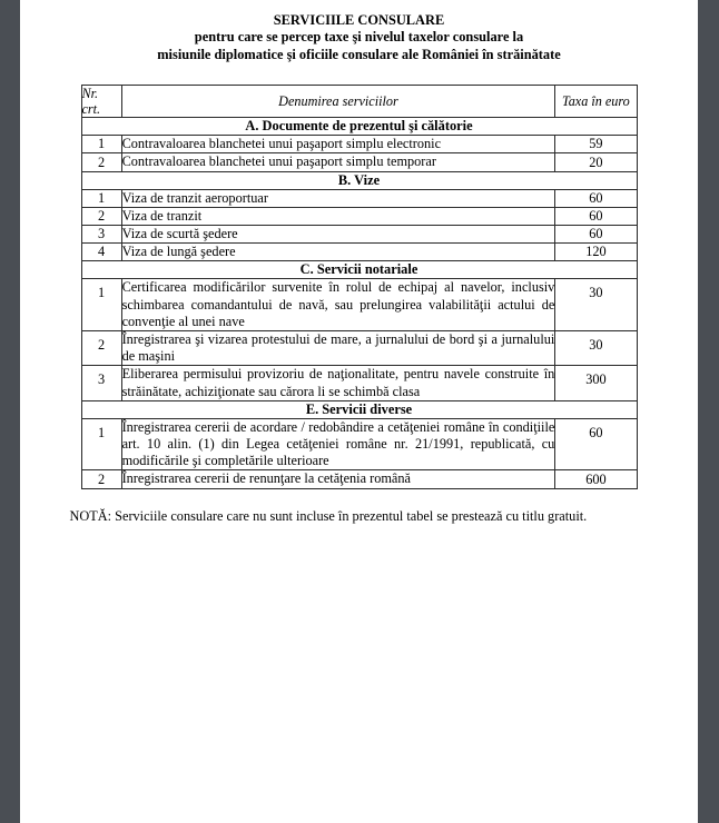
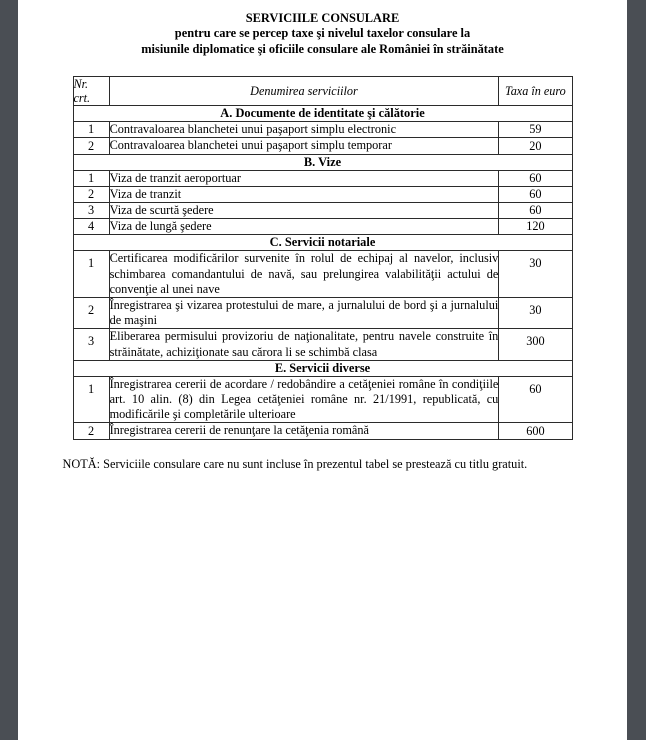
  SERVICIILE CONSULARE
  pentru care se percep taxe şi nivelul taxelor consulare la
  misiunile diplomatice şi oficiile consulare ale României în străinătate
  Nr. crt.	Denumirea serviciilor	Taxa în euro
- A. Documente de prezentul şi călătorie
+ A. Documente de identitate şi călătorie
  1	Contravaloarea blanchetei unui paşaport simplu electronic	59
  2	Contravaloarea blanchetei unui paşaport simplu temporar	20
  B. Vize
  1	Viza de tranzit aeroportuar	60
  2	Viza de tranzit	60
  3	Viza de scurtă şedere	60
  4	Viza de lungă şedere	120
  C. Servicii notariale
  1	Certificarea modificărilor survenite în rolul de echipaj al navelor, inclusiv schimbarea comandantului de navă, sau prelungirea valabilităţii actului de convenţie al unei nave	30
  2	Înregistrarea şi vizarea protestului de mare, a jurnalului de bord şi a jurnalului de maşini	30
  3	Eliberarea permisului provizoriu de naţionalitate, pentru navele construite în străinătate, achiziţionate sau cărora li se schimbă clasa	300
  E. Servicii diverse
- 1	Înregistrarea cererii de acordare / redobândire a cetăţeniei române în condiţiile art. 10 alin. (1) din Legea cetăţeniei române nr. 21/1991, republicată, cu modificările şi completările ulterioare	60
+ 1	Înregistrarea cererii de acordare / redobândire a cetăţeniei române în condiţiile art. 10 alin. (8) din Legea cetăţeniei române nr. 21/1991, republicată, cu modificările şi completările ulterioare	60
  2	Înregistrarea cererii de renunţare la cetăţenia română	600
  NOTĂ: Serviciile consulare care nu sunt incluse în prezentul tabel se prestează cu titlu gratuit.
